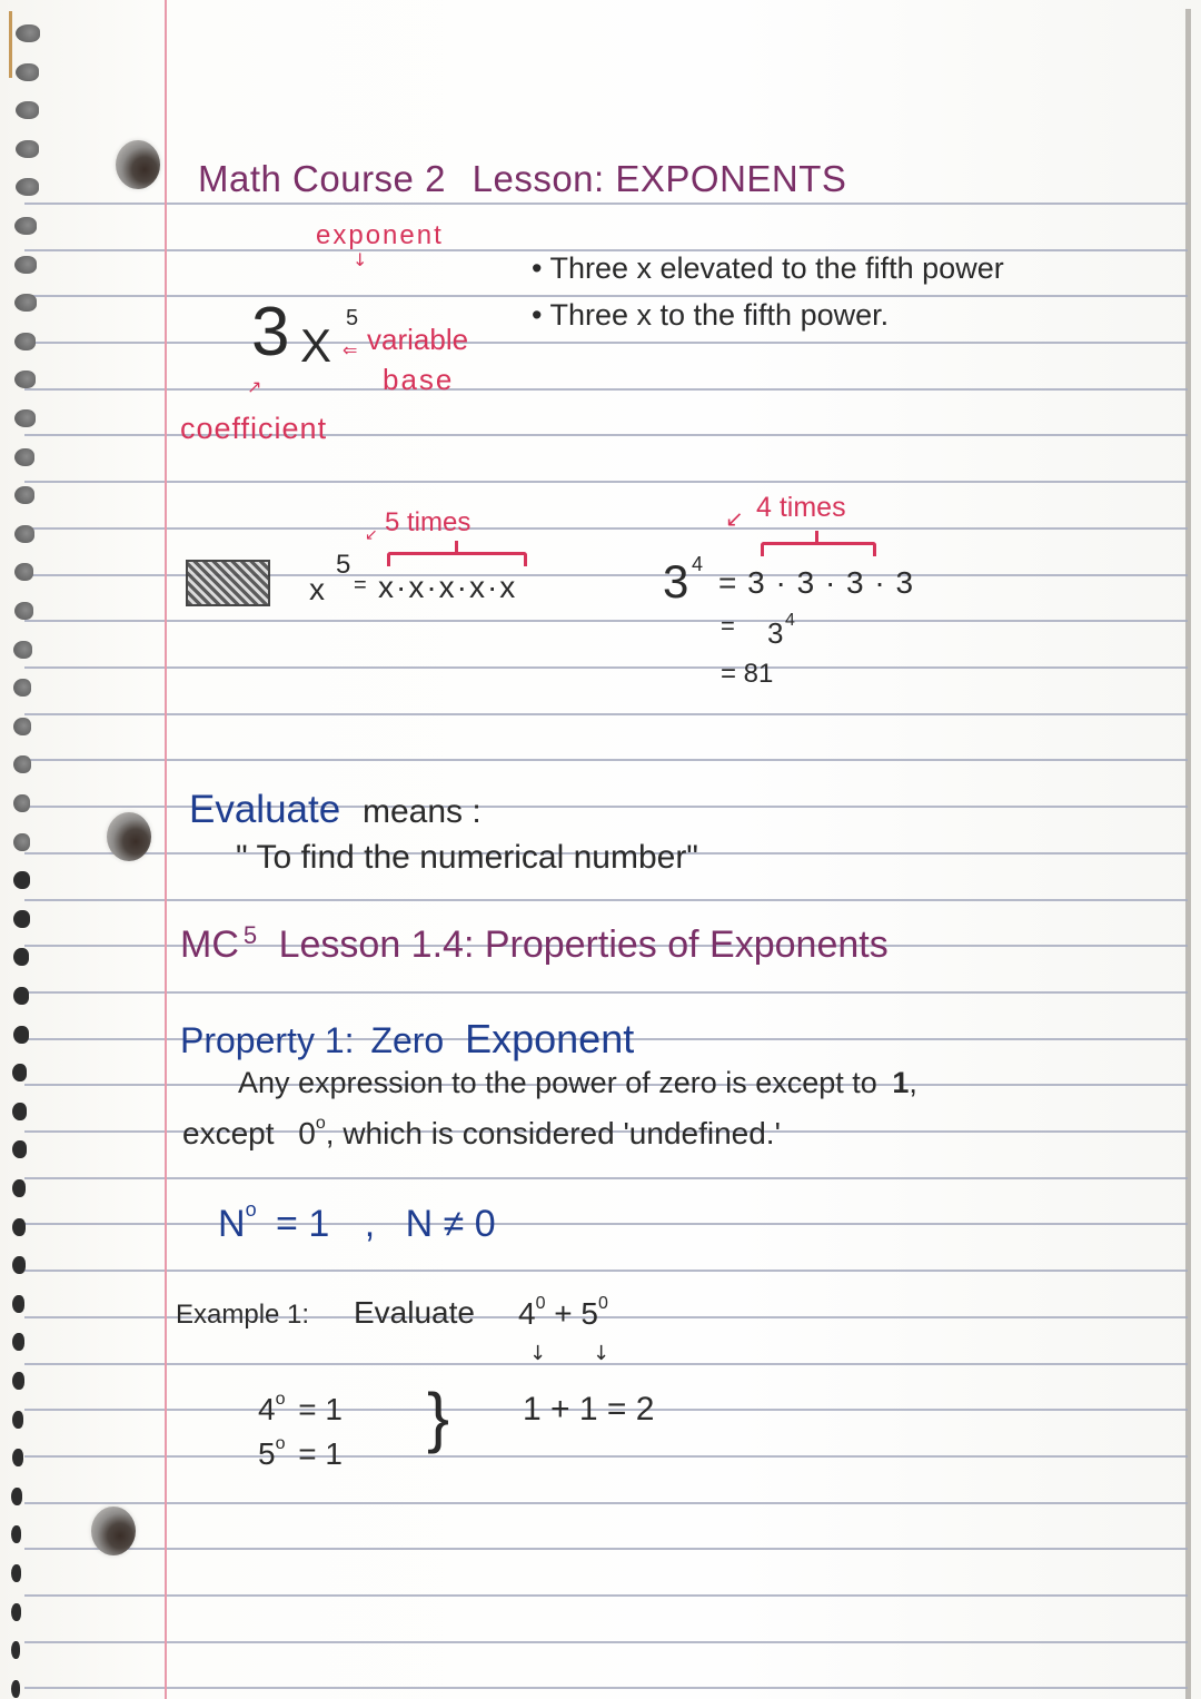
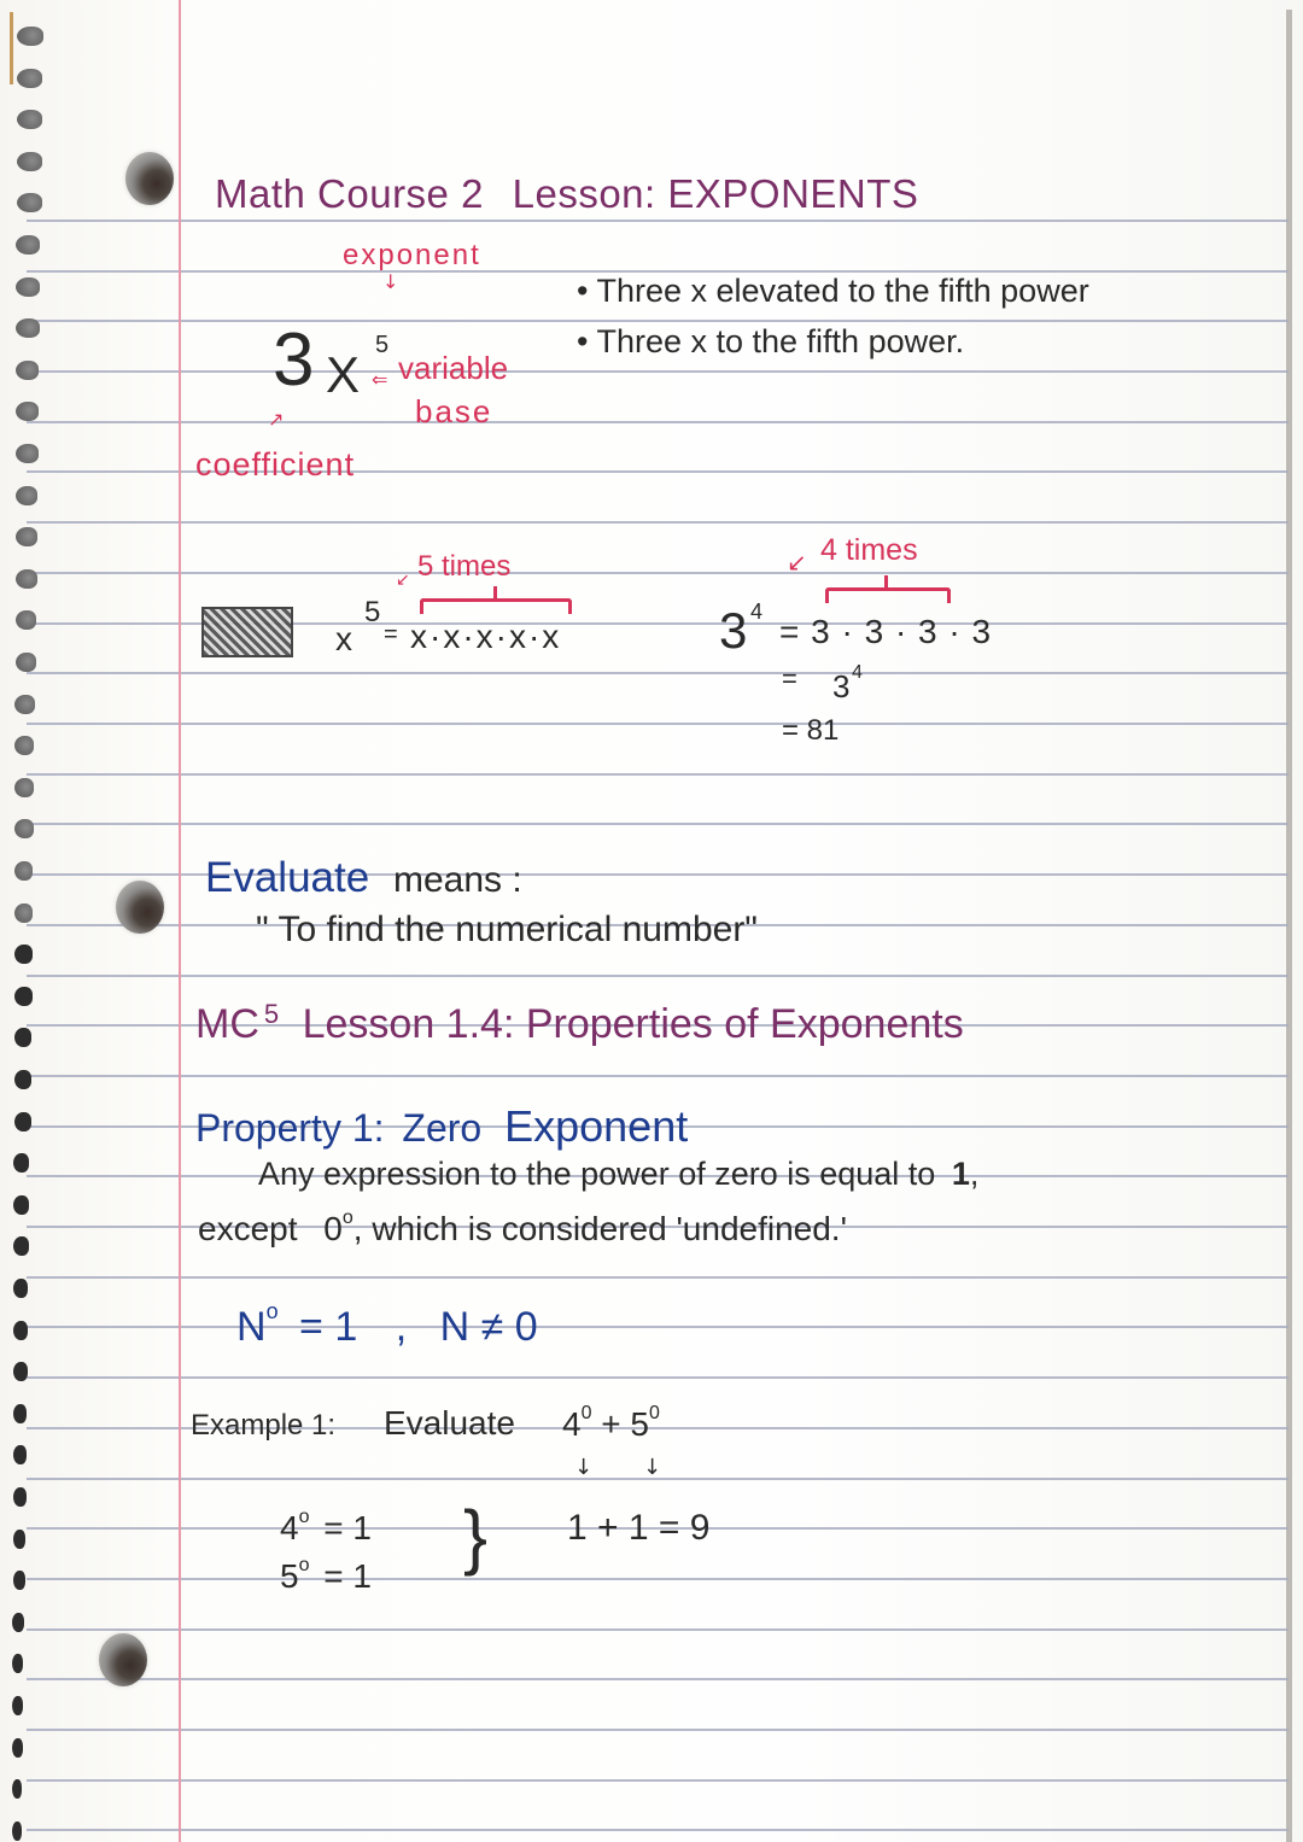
  Math Course 2 Lesson: EXPONENTS
  exponent
  ↓
  3
  X
  5
  ⇐
  variable
  base
  ↗
  coefficient
  • Three x elevated to the fifth power
  • Three x to the fifth power.
  ↙
  5 times
  x
  5
  =
  x·x·x·x·x
  ↙
  4 times
  3
  4
  = 3 · 3 · 3 · 3
  =
  3
  4
  = 81
  Evaluate means :
  " To find the numerical number"
  MC 5 Lesson 1.4: Properties of Exponents
  Property 1: Zero Exponent
- Any expression to the power of zero is except to 1,
+ Any expression to the power of zero is equal to 1,
  except 0o, which is considered 'undefined.'
  No = 1 , N ≠ 0
  Example 1:
  Evaluate
  40 + 50
  ↓
  ↓
  4o = 1
  5o = 1
  }
- 1 + 1 = 2
+ 1 + 1 = 9
